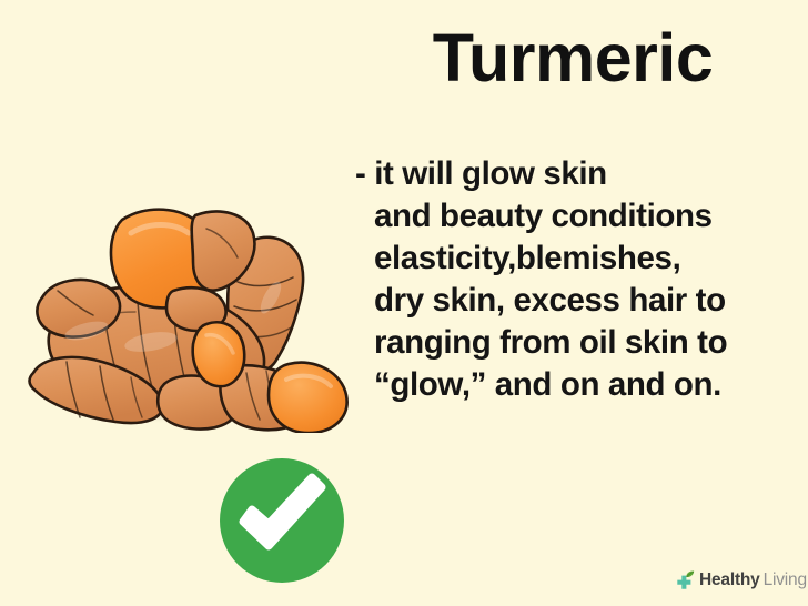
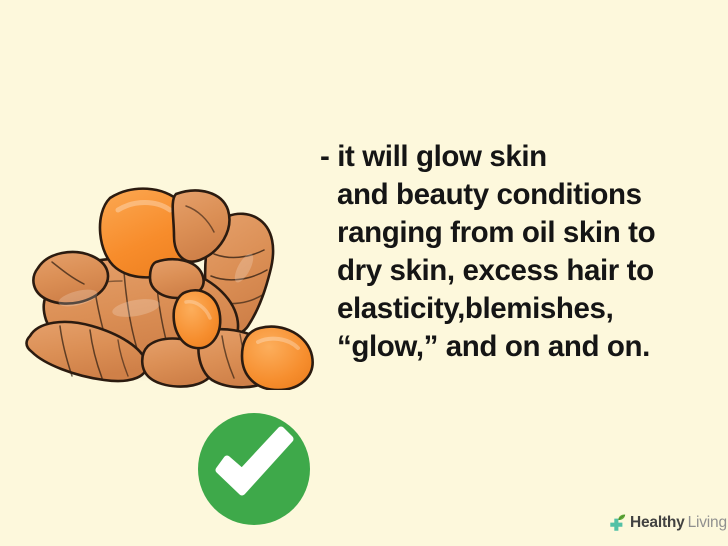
- Turmeric
  - it will glow skin
  and beauty conditions
- elasticity,blemishes,
+ ranging from oil skin to
  dry skin, excess hair to
- ranging from oil skin to
+ elasticity,blemishes,
  “glow,” and on and on.
  Healthy
  Living
